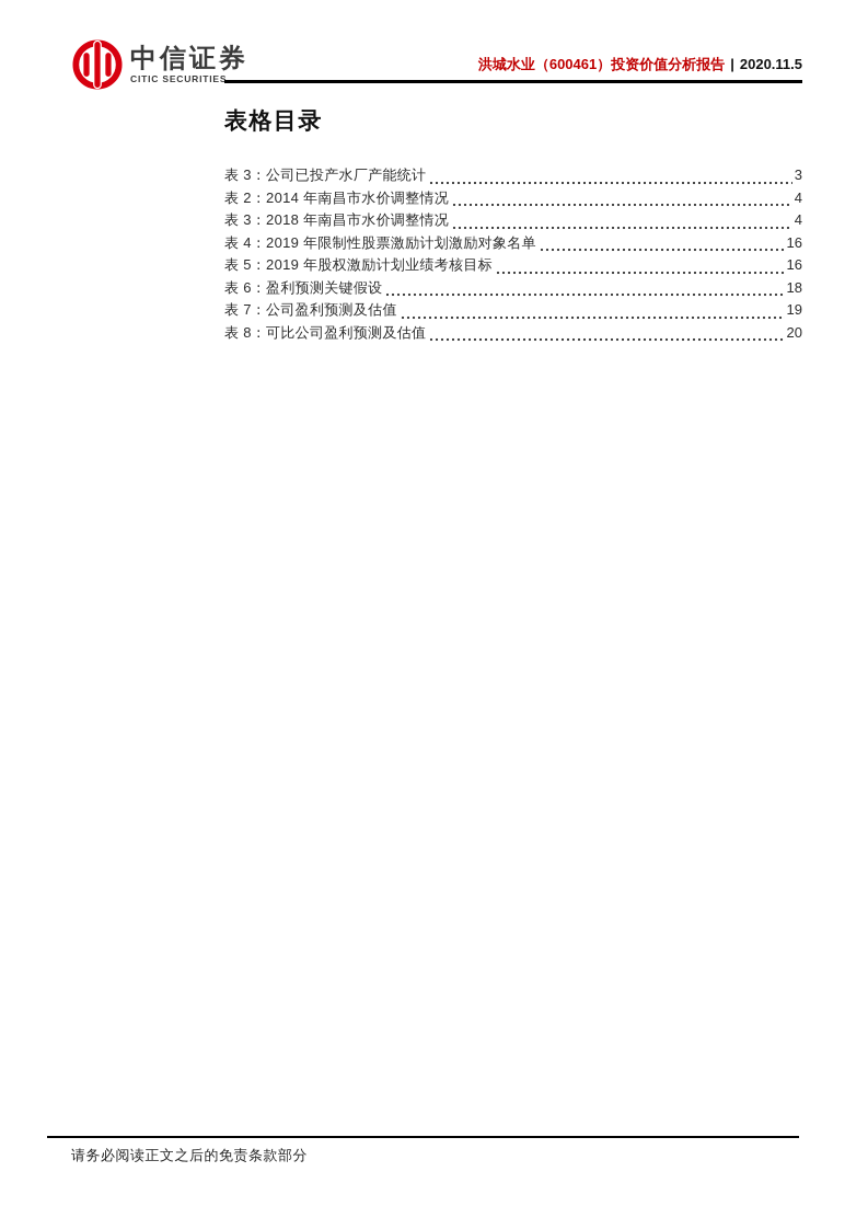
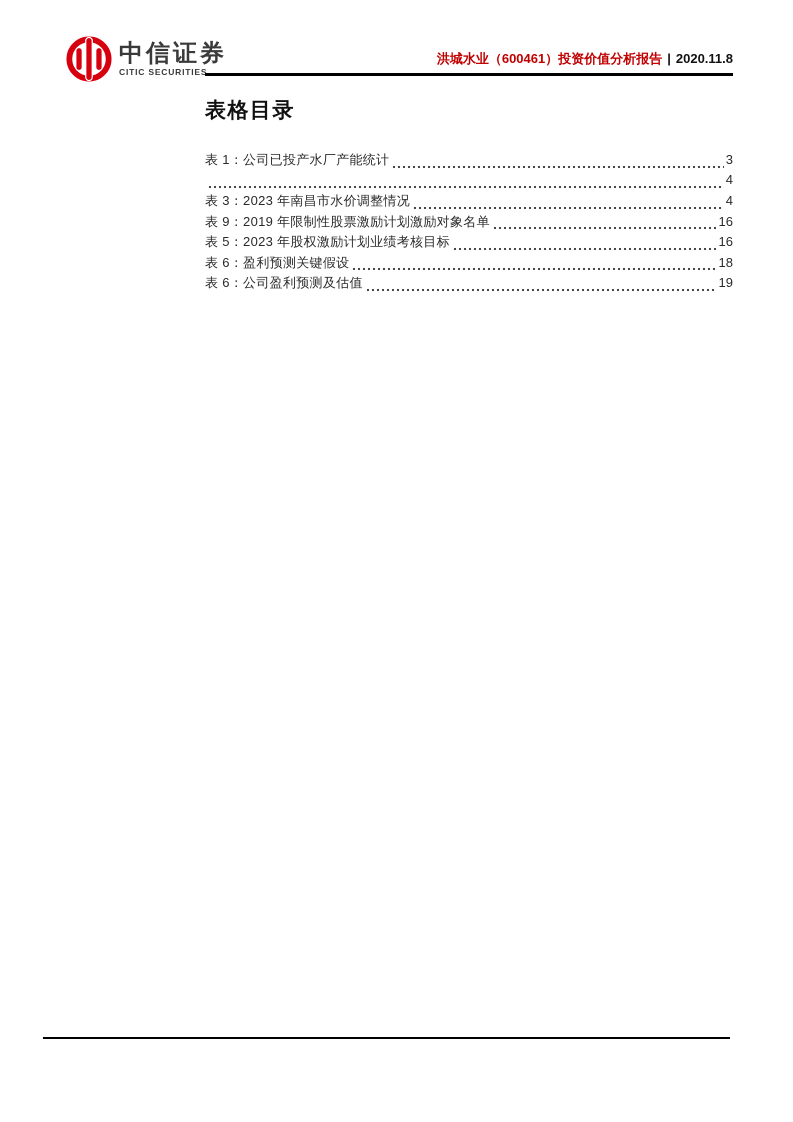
  中信证券
  CITIC SECURITIES
  洪城水业（600461）投资价值分析报告
  |
- 2020.11.5
+ 2020.11.8
  表格目录
- 表 3：公司已投产水厂产能统计
+ 表 1：公司已投产水厂产能统计
  3
- 表 2：2014 年南昌市水价调整情况
  4
- 表 3：2018 年南昌市水价调整情况
+ 表 3：2023 年南昌市水价调整情况
  4
- 表 4：2019 年限制性股票激励计划激励对象名单
+ 表 9：2019 年限制性股票激励计划激励对象名单
  16
- 表 5：2019 年股权激励计划业绩考核目标
+ 表 5：2023 年股权激励计划业绩考核目标
  16
  表 6：盈利预测关键假设
  18
- 表 7：公司盈利预测及估值
+ 表 6：公司盈利预测及估值
  19
- 表 8：可比公司盈利预测及估值
- 20
- 请务必阅读正文之后的免责条款部分
